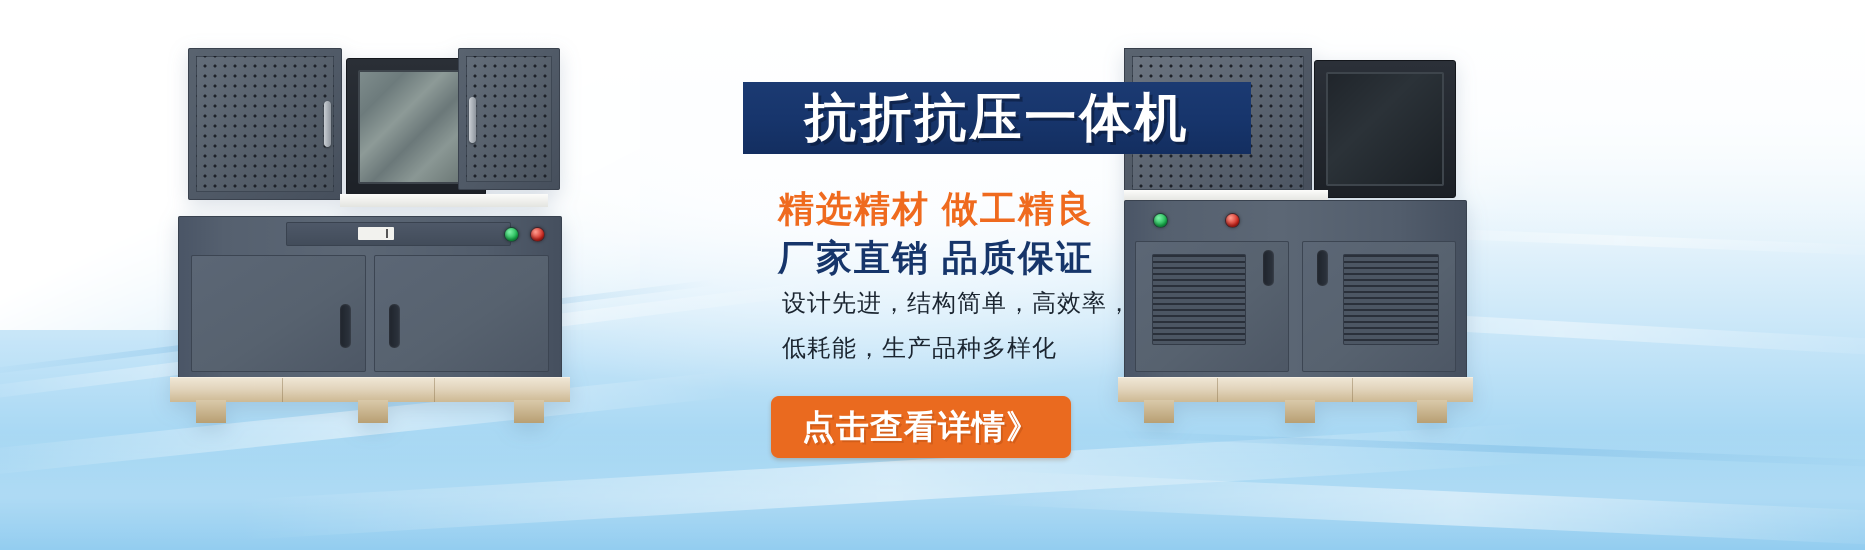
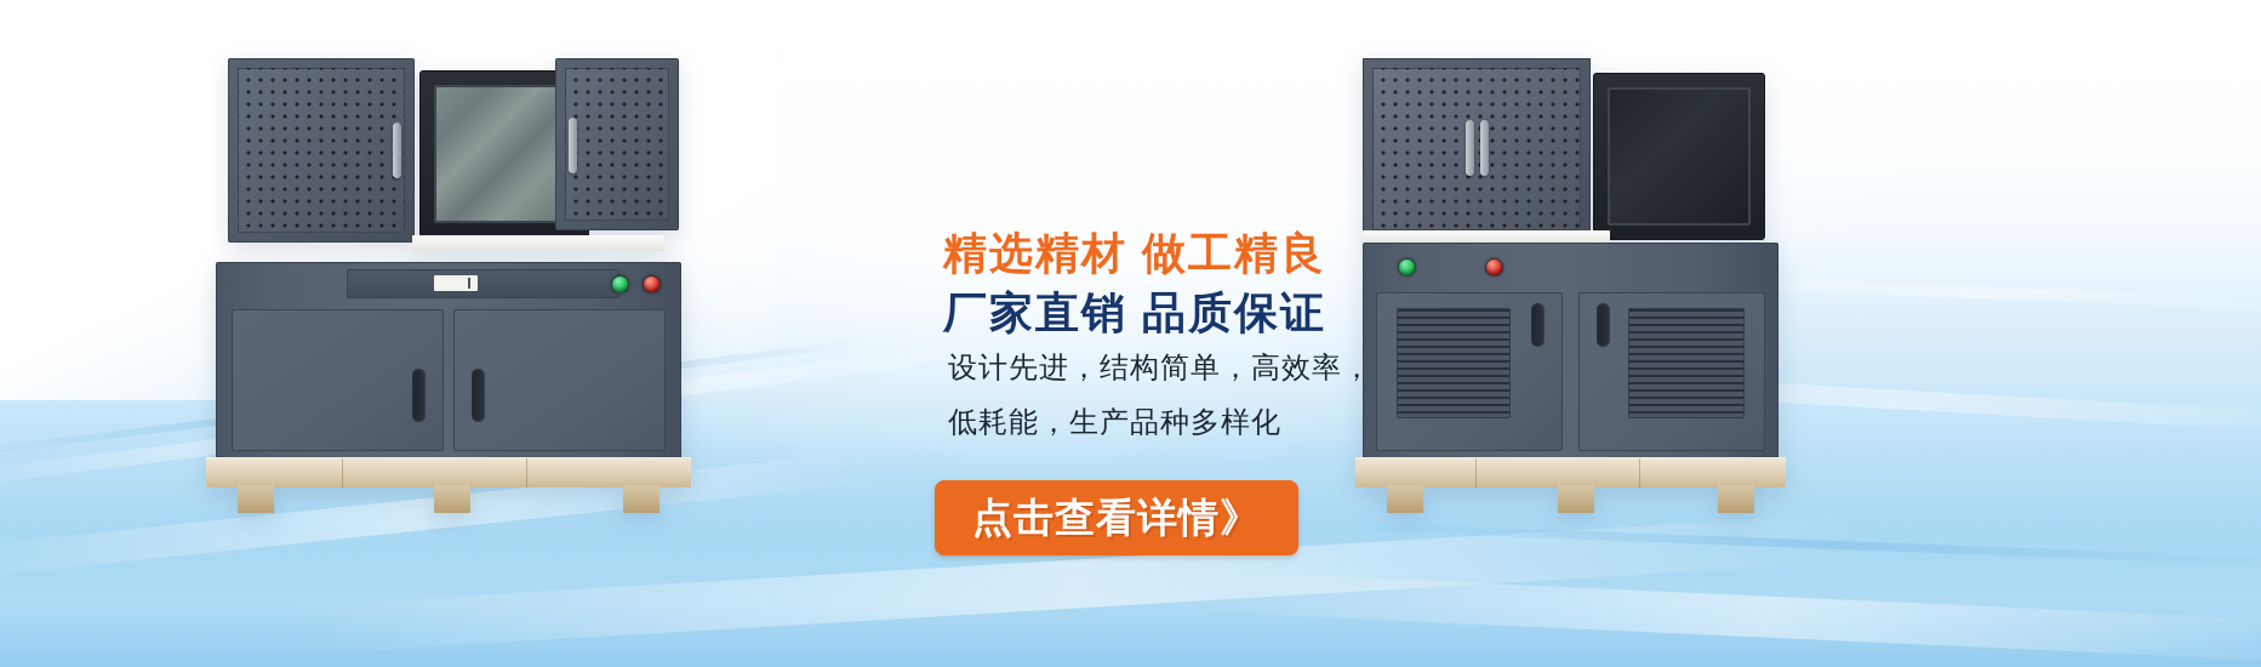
- 抗折抗压一体机
  精选精材 做工精良
  厂家直销 品质保证
  设计先进，结构简单，高效率，
  低耗能，生产品种多样化
  点击查看详情》
